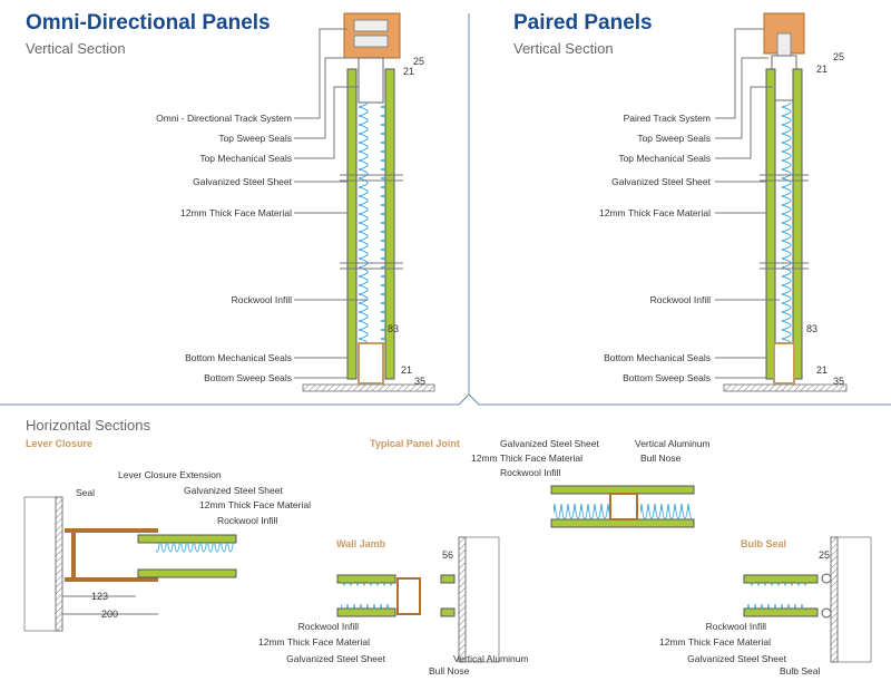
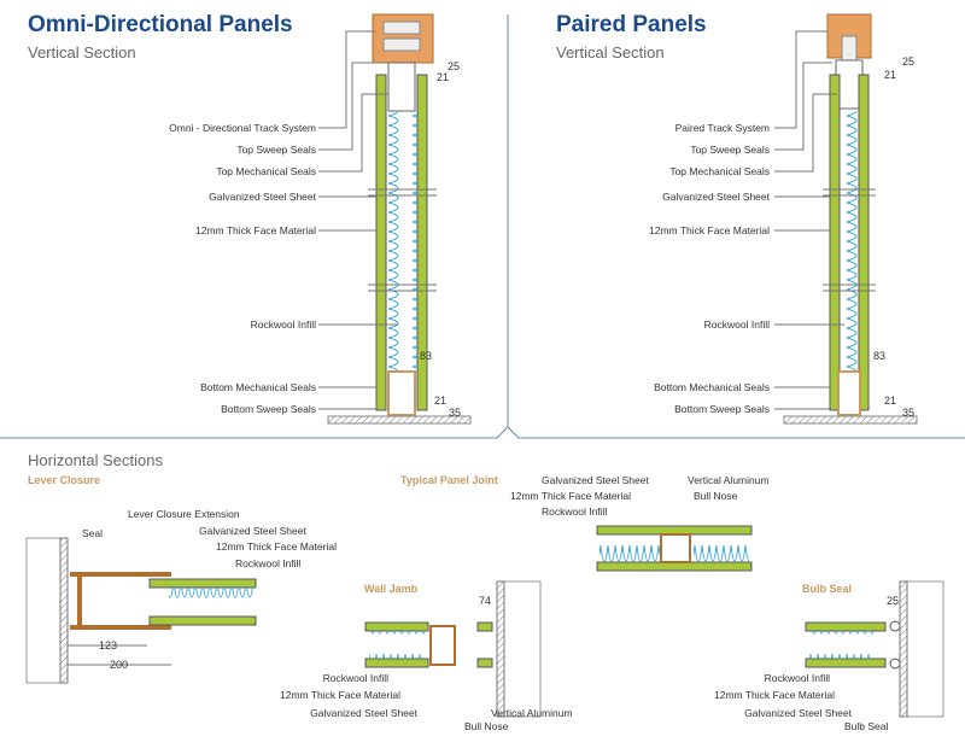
  Omni-Directional Panels
  Vertical Section
  Paired Panels
  Vertical Section
  Omni - Directional Track System
  Top Sweep Seals
  Top Mechanical Seals
  Galvanized Steel Sheet
  12mm Thick Face Material
  Rockwool Infill
  Bottom Mechanical Seals
  Bottom Sweep Seals
  25
  21
  83
  21
  35
  Paired Track System
  Top Sweep Seals
  Top Mechanical Seals
  Galvanized Steel Sheet
  12mm Thick Face Material
  Rockwool Infill
  Bottom Mechanical Seals
  Bottom Sweep Seals
  25
  21
  83
  21
  35
  Horizontal Sections
  Lever Closure
  Seal
  Lever Closure Extension
  Galvanized Steel Sheet
  12mm Thick Face Material
  Rockwool Infill
  123
  200
  Typical Panel Joint
  Galvanized Steel Sheet
  12mm Thick Face Material
  Rockwool Infill
  Vertical Aluminum
  Bull Nose
  Wall Jamb
  Rockwool Infill
  12mm Thick Face Material
  Galvanized Steel Sheet
  Vertical Aluminum
  Bull Nose
- 56
+ 74
  Bulb Seal
  Rockwool Infill
  12mm Thick Face Material
  Galvanized Steel Sheet
  Bulb Seal
  25
